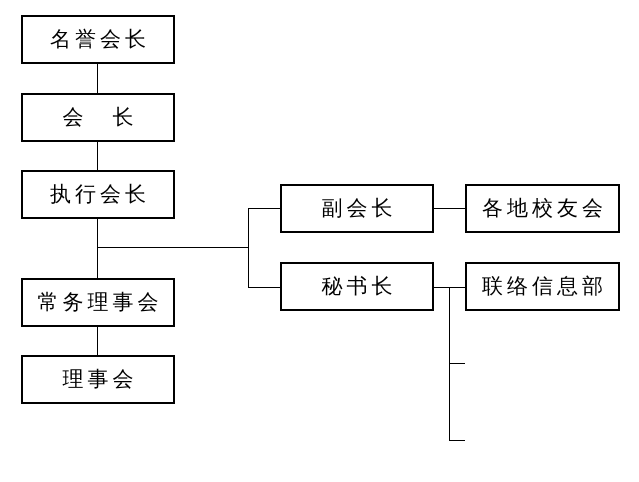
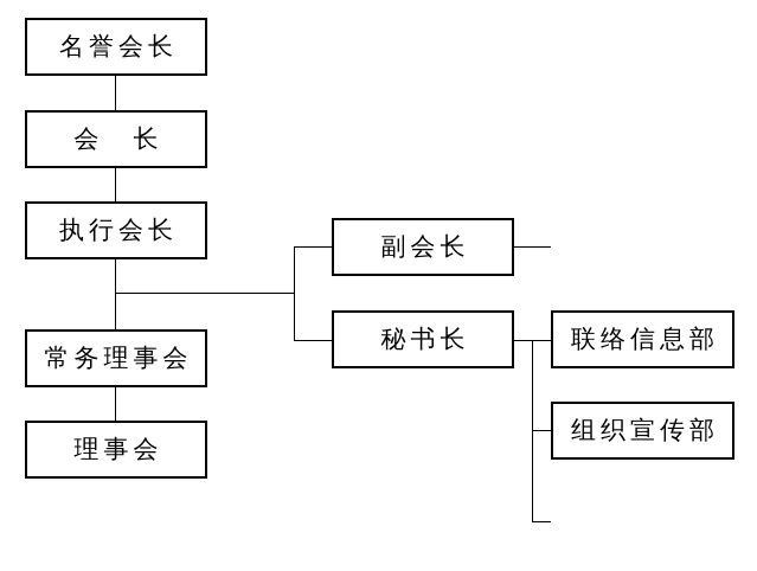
  名誉会长
  会 长
  执行会长
  常务理事会
  理事会
  副会长
  秘书长
- 各地校友会
  联络信息部
+ 组织宣传部
